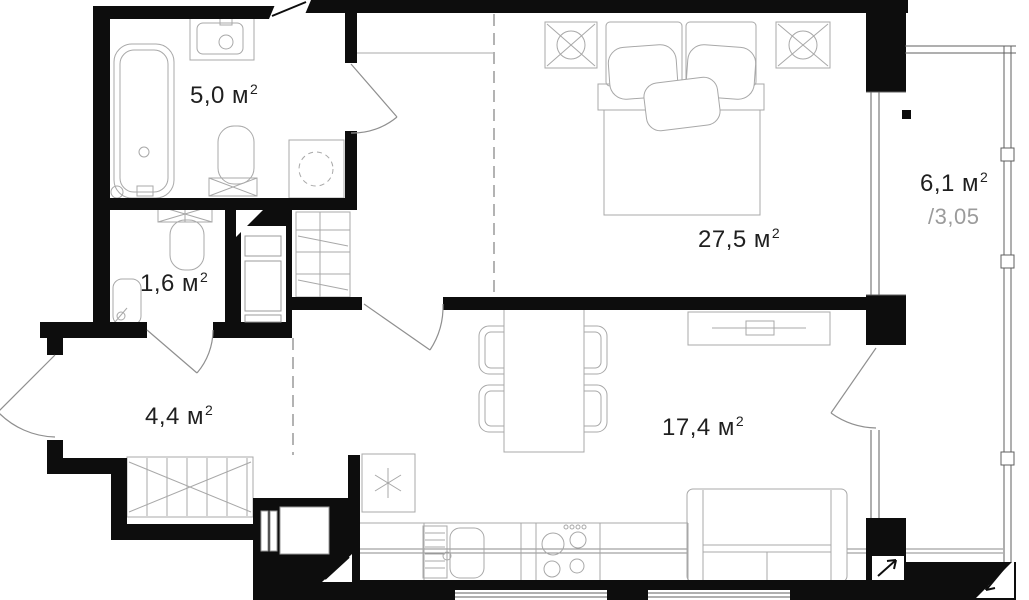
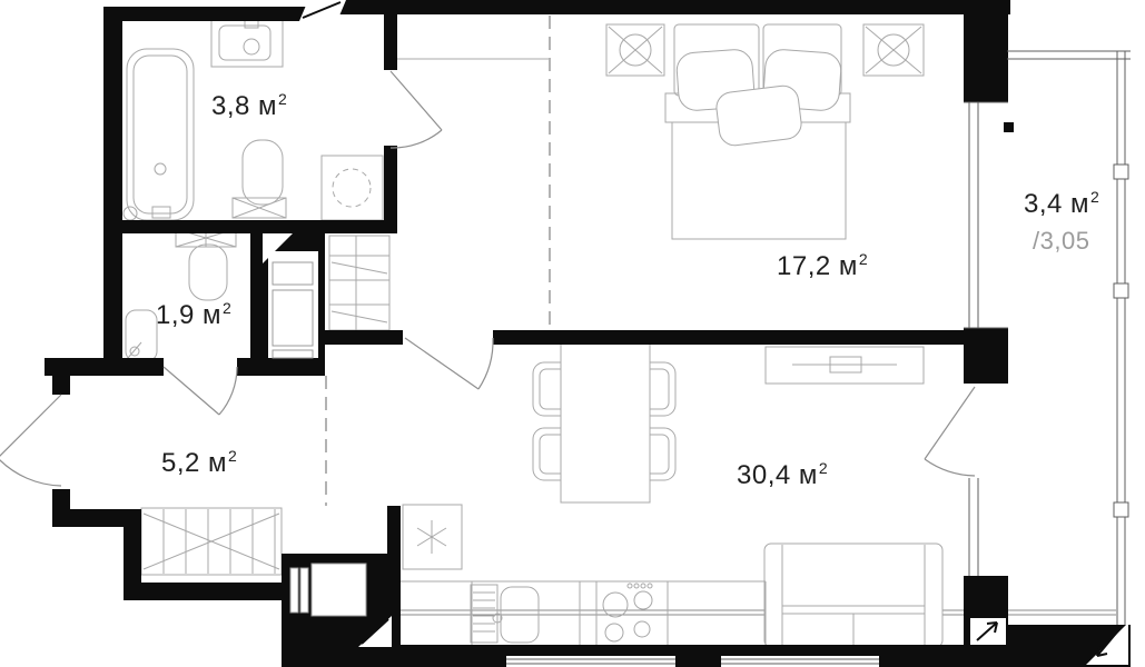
- 5,0 м2
+ 3,8 м2
- 1,6 м2
+ 1,9 м2
- 4,4 м2
+ 5,2 м2
- 27,5 м2
+ 17,2 м2
- 17,4 м2
+ 30,4 м2
- 6,1 м2
+ 3,4 м2
  /3,05
